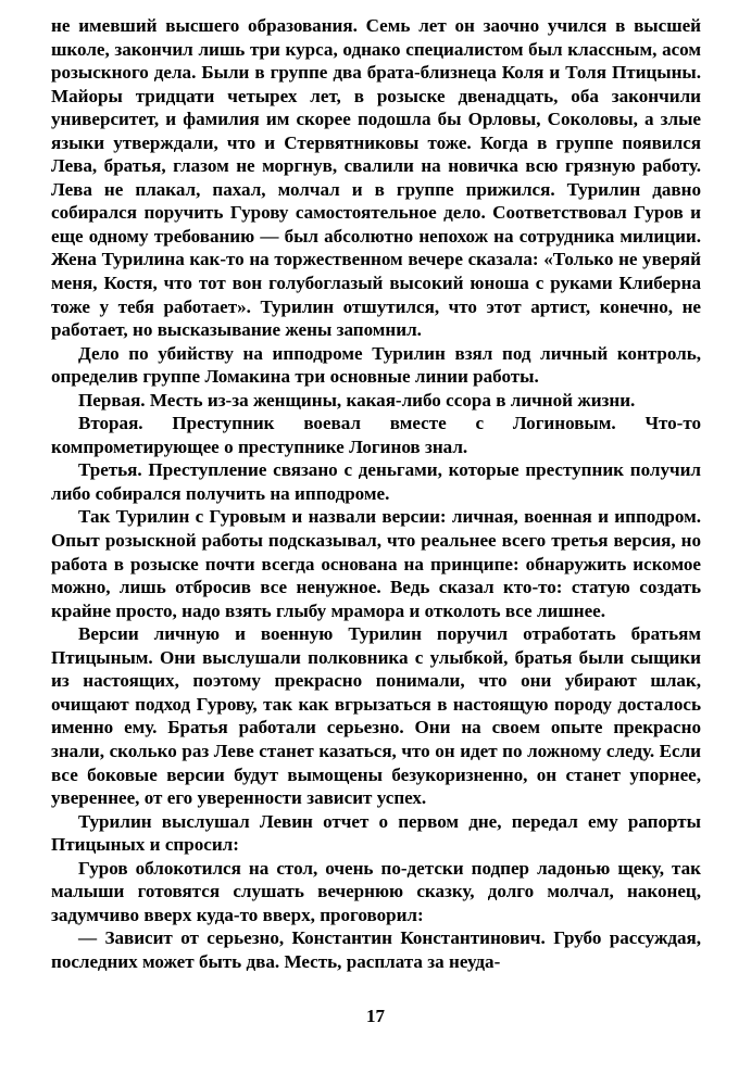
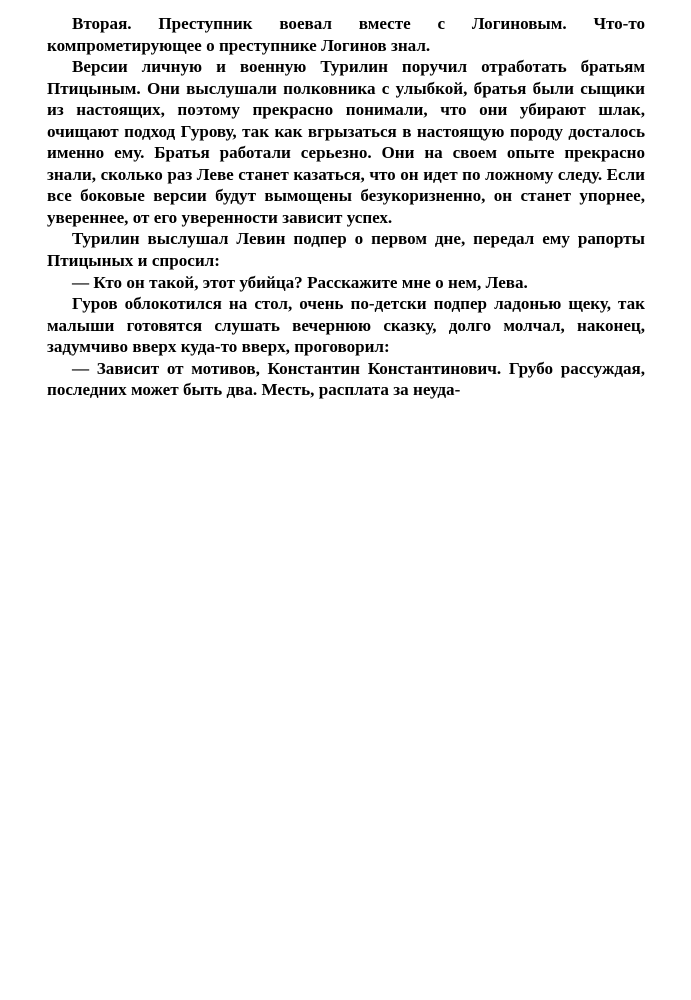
- не имевший высшего образования. Семь лет он заочно учился в высшей школе, закончил лишь три курса, однако специалистом был классным, асом розыскного дела. Были в группе два брата-близнеца Коля и Толя Птицыны. Майоры тридцати четырех лет, в розыске двенадцать, оба закончили университет, и фамилия им скорее подошла бы Орловы, Соколовы, а злые языки утверждали, что и Стервятниковы тоже. Когда в группе появился Лева, братья, глазом не моргнув, свалили на новичка всю грязную работу. Лева не плакал, пахал, молчал и в группе прижился. Турилин давно собирался поручить Гурову самостоятельное дело. Соответствовал Гуров и еще одному требованию — был абсолютно непохож на сотрудника милиции. Жена Турилина как-то на торжественном вечере сказала: «Только не уверяй меня, Костя, что тот вон голубоглазый высокий юноша с руками Клиберна тоже у тебя работает». Турилин отшутился, что этот артист, конечно, не работает, но высказывание жены запомнил.
- Дело по убийству на ипподроме Турилин взял под личный контроль, определив группе Ломакина три основные линии работы.
- Первая. Месть из-за женщины, какая-либо ссора в личной жизни.
  Вторая. Преступник воевал вместе с Логиновым. Что-то компрометирующее о преступнике Логинов знал.
- Третья. Преступление связано с деньгами, которые преступник получил либо собирался получить на ипподроме.
- Так Турилин с Гуровым и назвали версии: личная, военная и ипподром. Опыт розыскной работы подсказывал, что реальнее всего третья версия, но работа в розыске почти всегда основана на принципе: обнаружить искомое можно, лишь отбросив все ненужное. Ведь сказал кто-то: статую создать крайне просто, надо взять глыбу мрамора и отколоть все лишнее.
  Версии личную и военную Турилин поручил отработать братьям Птицыным. Они выслушали полковника с улыбкой, братья были сыщики из настоящих, поэтому прекрасно понимали, что они убирают шлак, очищают подход Гурову, так как вгрызаться в настоящую породу досталось именно ему. Братья работали серьезно. Они на своем опыте прекрасно знали, сколько раз Леве станет казаться, что он идет по ложному следу. Если все боковые версии будут вымощены безукоризненно, он станет упорнее, увереннее, от его уверенности зависит успех.
- Турилин выслушал Левин отчет о первом дне, передал ему рапорты Птицыных и спросил:
+ Турилин выслушал Левин подпер о первом дне, передал ему рапорты Птицыных и спросил:
+ — Кто он такой, этот убийца? Расскажите мне о нем, Лева.
  Гуров облокотился на стол, очень по-детски подпер ладонью щеку, так малыши готовятся слушать вечернюю сказку, долго молчал, наконец, задумчиво вверх куда-то вверх, проговорил:
- — Зависит от серьезно, Константин Константинович. Грубо рассуждая, последних может быть два. Месть, расплата за неуда-
+ — Зависит от мотивов, Константин Константинович. Грубо рассуждая, последних может быть два. Месть, расплата за неуда-
- 17
